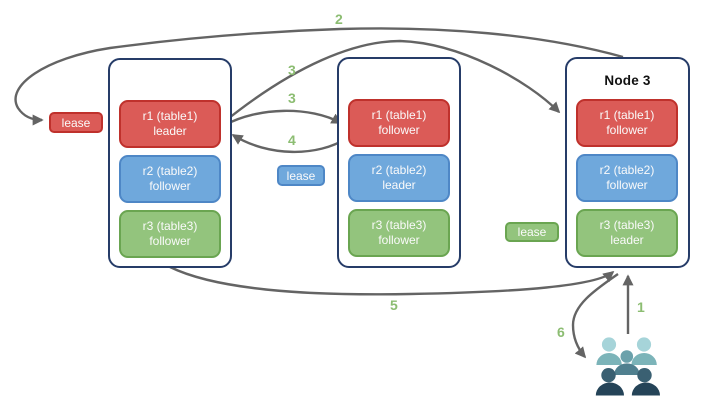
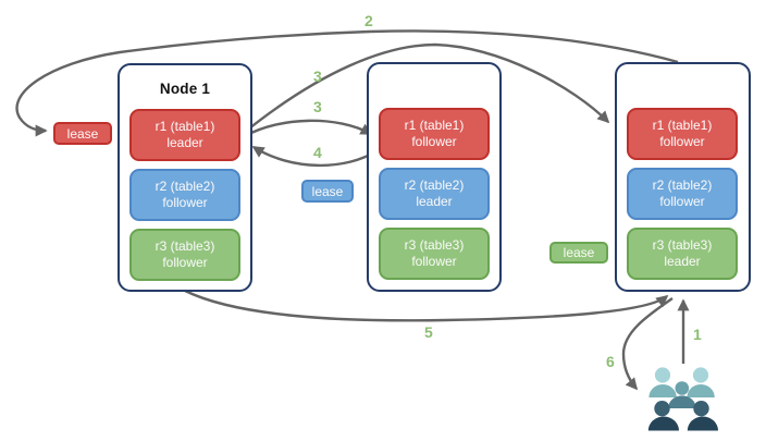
+ Node 1
  r1 (table1)
  leader
  r2 (table2)
  follower
  r3 (table3)
  follower
  r1 (table1)
  follower
  r2 (table2)
  leader
  r3 (table3)
  follower
- Node 3
  r1 (table1)
  follower
  r2 (table2)
  follower
  r3 (table3)
  leader
  lease
  lease
  lease
  2
  3
  3
  4
  5
  1
  6
